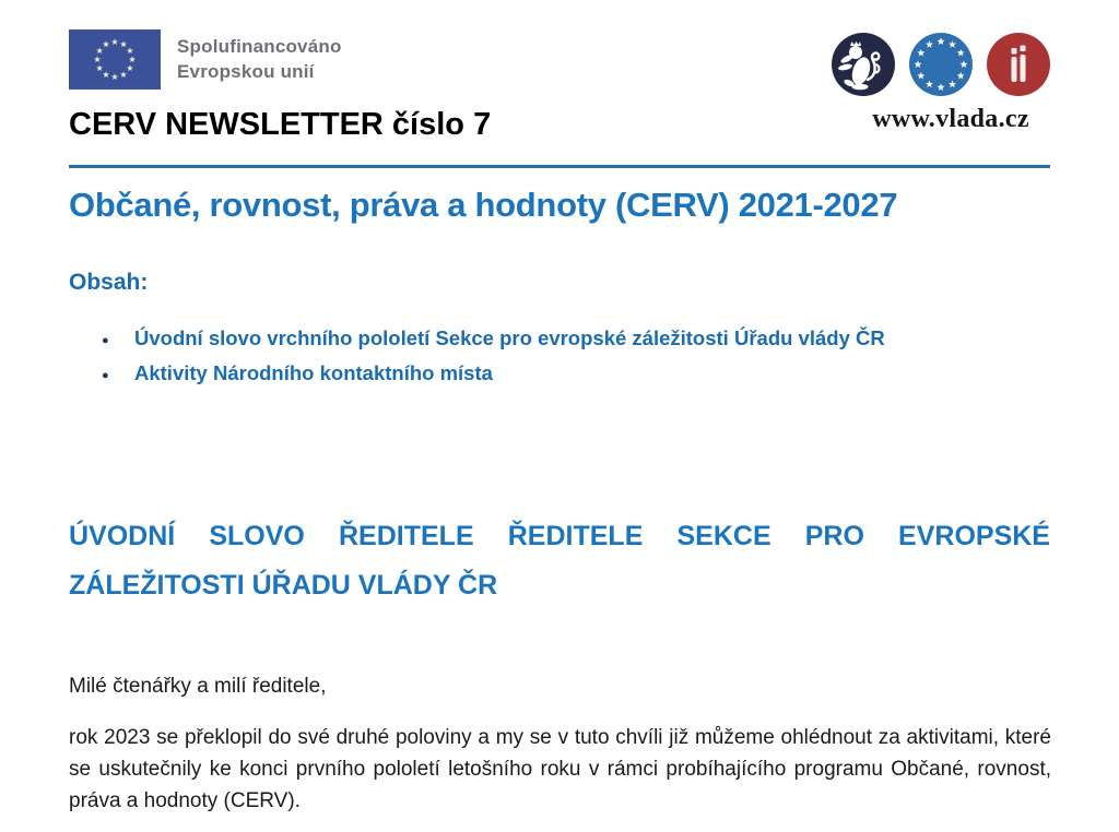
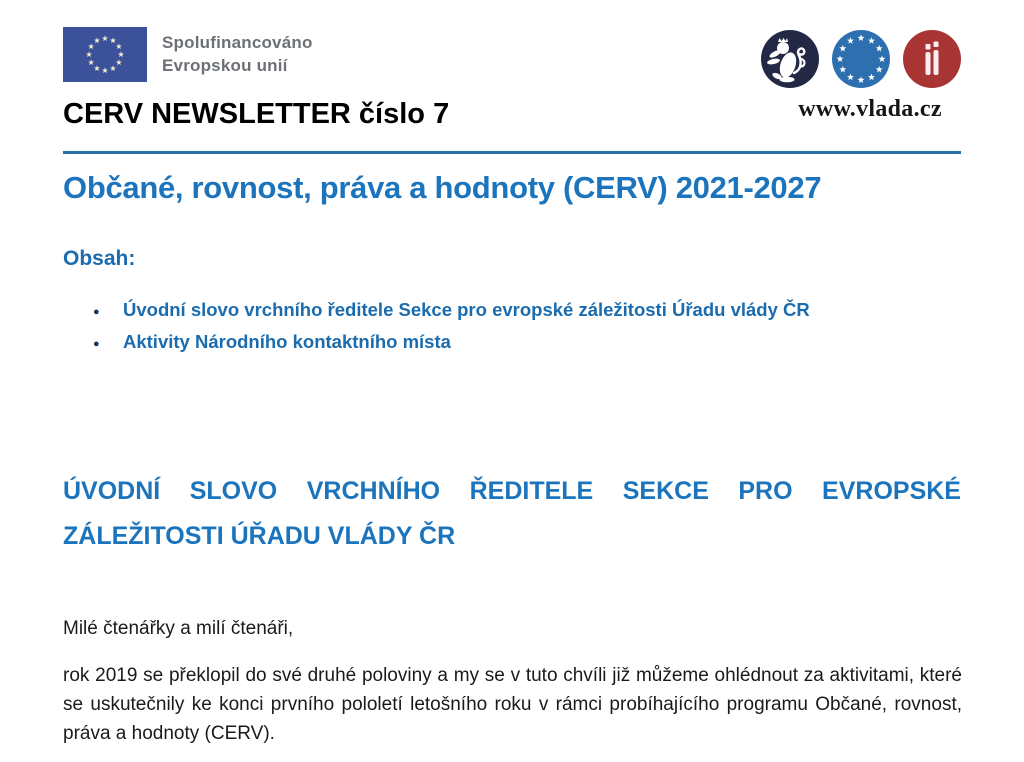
  Spolufinancováno
  Evropskou unií
  www.vlada.cz
  CERV NEWSLETTER číslo 7
  Občané, rovnost, práva a hodnoty (CERV) 2021-2027
  Obsah:
- Úvodní slovo vrchního pololetí Sekce pro evropské záležitosti Úřadu vlády ČR
+ Úvodní slovo vrchního ředitele Sekce pro evropské záležitosti Úřadu vlády ČR
  Aktivity Národního kontaktního místa
- ÚVODNÍ SLOVO ŘEDITELE ŘEDITELE SEKCE PRO EVROPSKÉ
+ ÚVODNÍ SLOVO VRCHNÍHO ŘEDITELE SEKCE PRO EVROPSKÉ
  ZÁLEŽITOSTI ÚŘADU VLÁDY ČR
- Milé čtenářky a milí ředitele,
+ Milé čtenářky a milí čtenáři,
- rok 2023 se překlopil do své druhé poloviny a my se v tuto chvíli již můžeme ohlédnout za aktivitami, které
+ rok 2019 se překlopil do své druhé poloviny a my se v tuto chvíli již můžeme ohlédnout za aktivitami, které
  se uskutečnily ke konci prvního pololetí letošního roku v rámci probíhajícího programu Občané, rovnost,
  práva a hodnoty (CERV).
